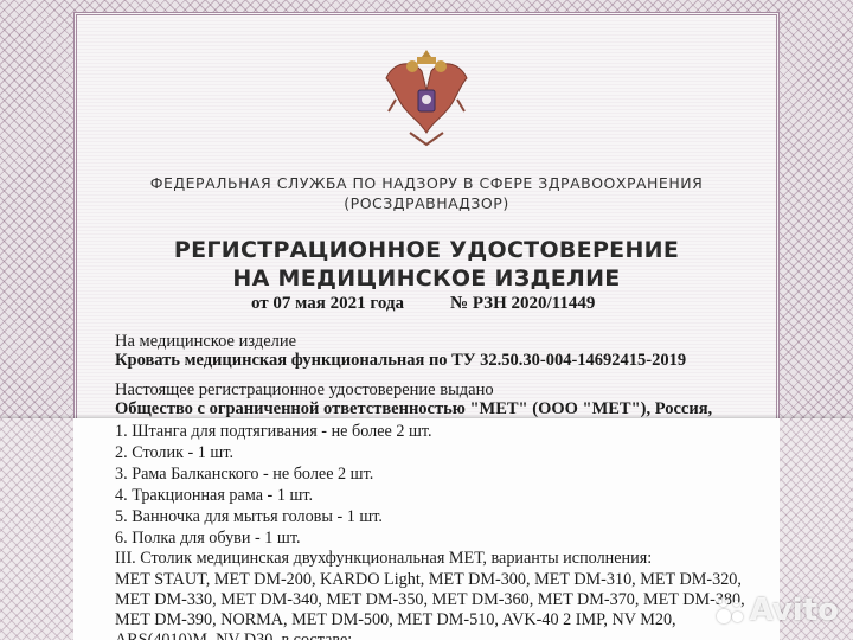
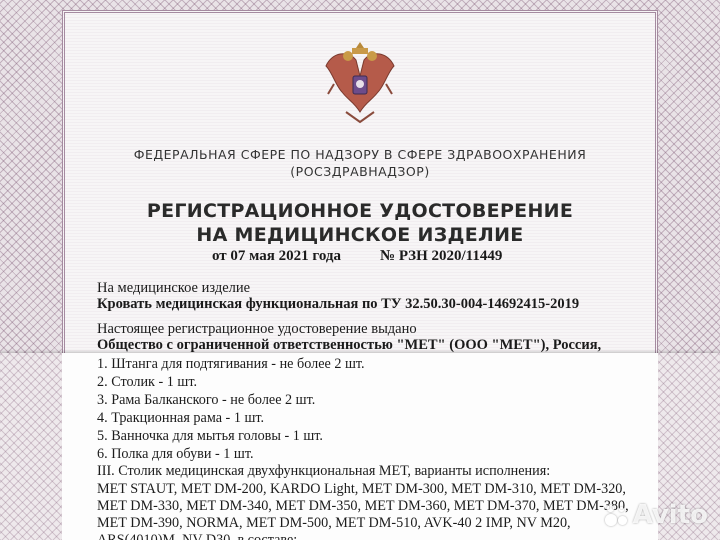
- ФЕДЕРАЛЬНАЯ СЛУЖБА ПО НАДЗОРУ В СФЕРЕ ЗДРАВООХРАНЕНИЯ
+ ФЕДЕРАЛЬНАЯ СФЕРЕ ПО НАДЗОРУ В СФЕРЕ ЗДРАВООХРАНЕНИЯ
  (РОСЗДРАВНАДЗОР)
  РЕГИСТРАЦИОННОЕ УДОСТОВЕРЕНИЕ
  НА МЕДИЦИНСКОЕ ИЗДЕЛИЕ
  от 07 мая 2021 года
  № РЗН 2020/11449
  На медицинское изделие
  Кровать медицинская функциональная по ТУ 32.50.30-004-14692415-2019
  Настоящее регистрационное удостоверение выдано
  Общество с ограниченной ответственностью "МЕТ" (ООО "МЕТ"), Россия,
  1. Штанга для подтягивания - не более 2 шт.
  2. Столик - 1 шт.
  3. Рама Балканского - не более 2 шт.
  4. Тракционная рама - 1 шт.
  5. Ванночка для мытья головы - 1 шт.
  6. Полка для обуви - 1 шт.
  III. Столик медицинская двухфункциональная МЕТ, варианты исполнения:
  MET STAUT, MET DM-200, KARDO Light, MET DM-300, MET DM-310, MET DM-320,
  MET DM-330, MET DM-340, MET DM-350, MET DM-360, MET DM-370, MET DM-380,
  MET DM-390, NORMA, MET DM-500, MET DM-510, AVK-40 2 IMP, NV M20,
  Avito
